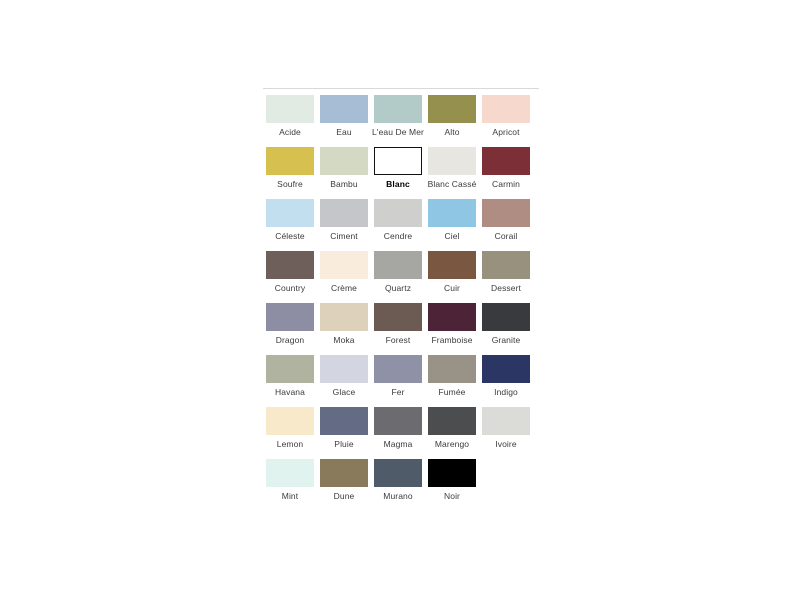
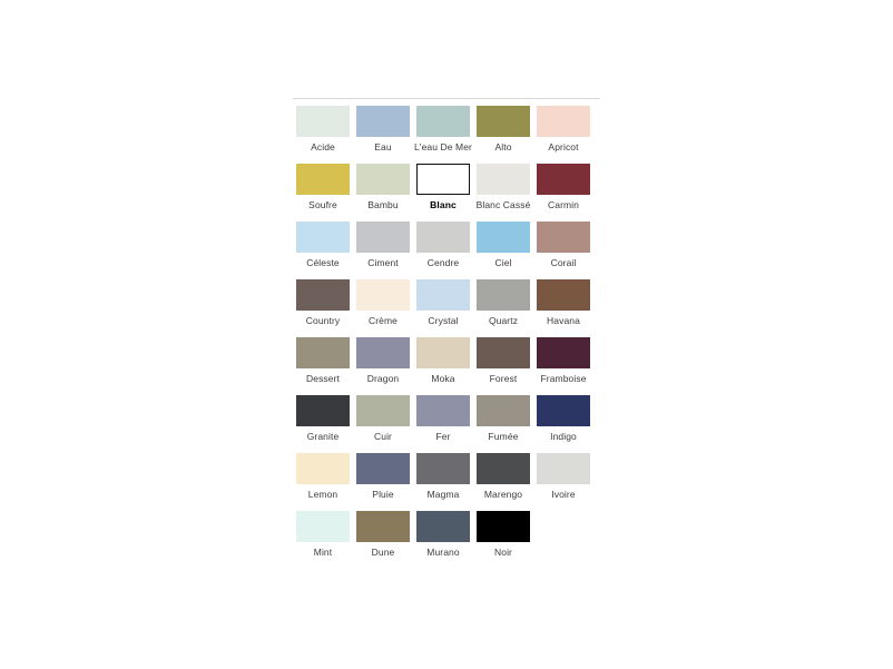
  Acide
  Eau
  L'eau De Mer
  Alto
  Apricot
  Soufre
  Bambu
  Blanc
  Blanc Cassé
  Carmin
  Céleste
  Ciment
  Cendre
  Ciel
  Corail
  Country
  Crème
+ Crystal
  Quartz
- Cuir
+ Havana
  Dessert
  Dragon
  Moka
  Forest
  Framboise
  Granite
- Havana
+ Cuir
- Glace
  Fer
  Fumée
  Indigo
  Lemon
  Pluie
  Magma
  Marengo
  Ivoire
  Mint
  Dune
  Murano
  Noir
